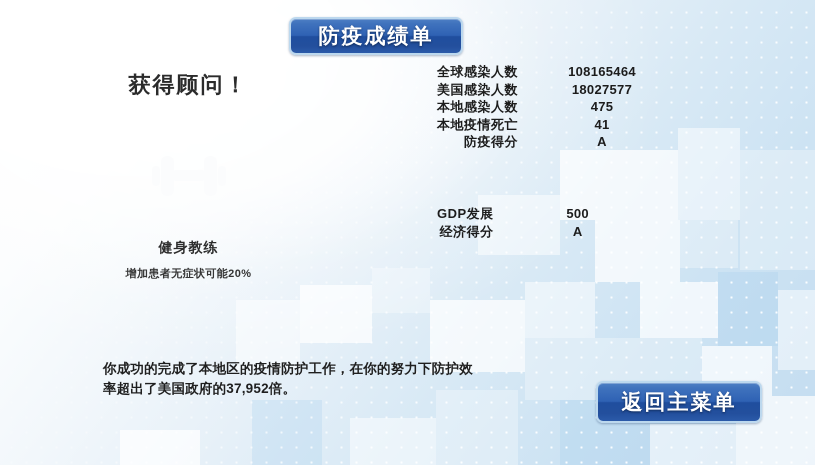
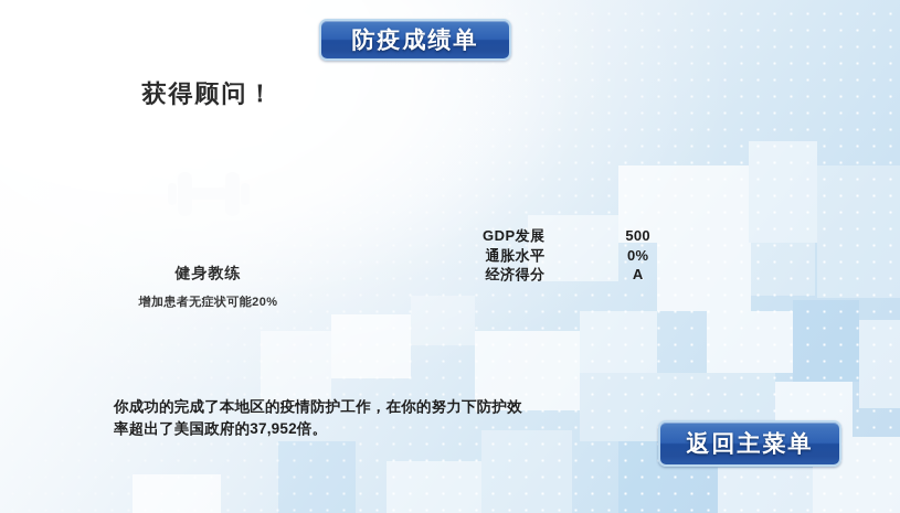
  防疫成绩单
  获得顾问！
  健身教练
  增加患者无症状可能20%
- 全球感染人数	108165464
- 美国感染人数	18027577
- 本地感染人数	475
- 本地疫情死亡	41
- 防疫得分	A
  GDP发展	500
+ 通胀水平	0%
  经济得分	A
  你成功的完成了本地区的疫情防护工作，在你的努力下防护效率超出了美国政府的37,952倍。
  返回主菜单
